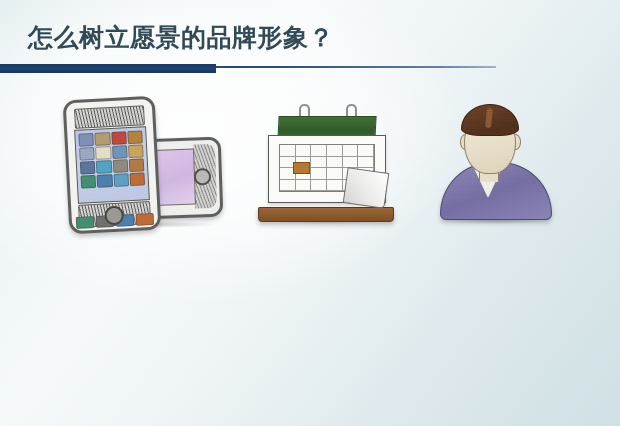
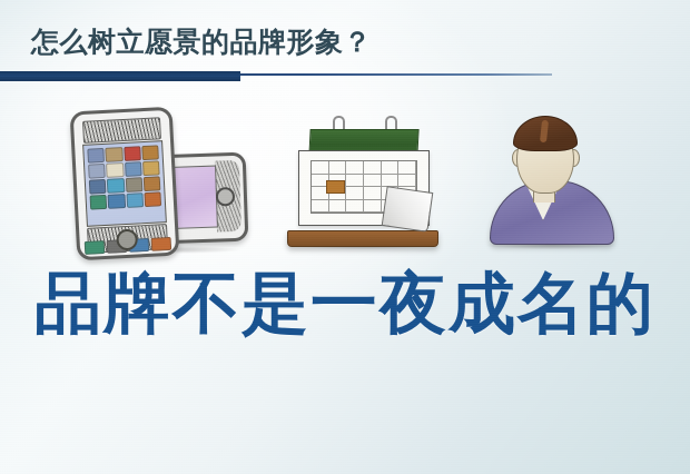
  怎么树立愿景的品牌形象？
+ 品牌不是一夜成名的
